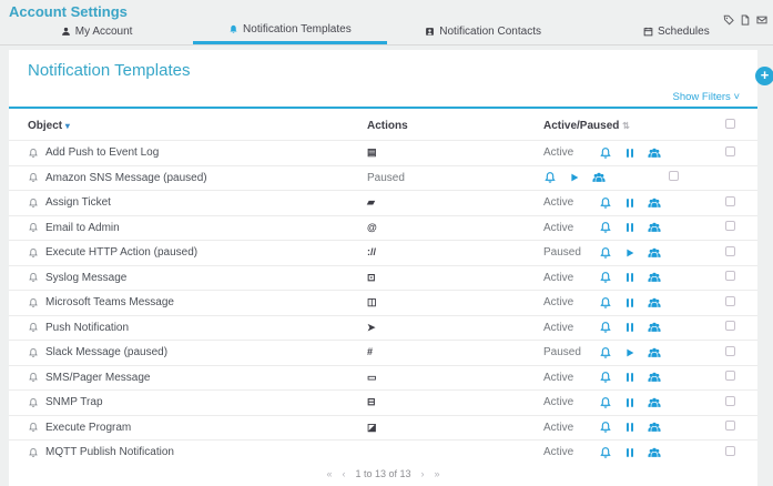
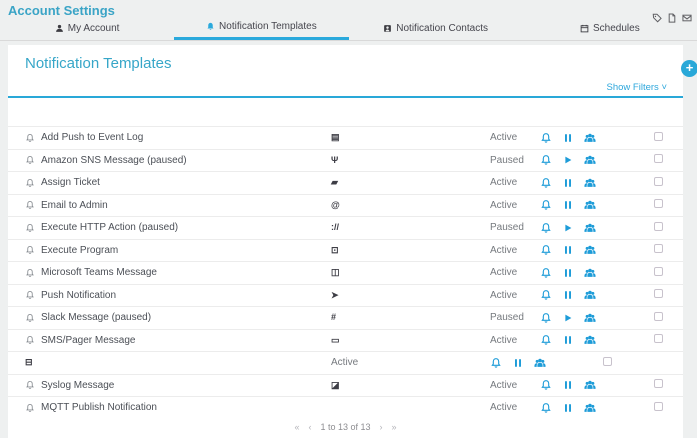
  Account Settings
  My Account
  Notification Templates
  Notification Contacts
  Schedules
  +
  Notification Templates
  Show Filters ˅
- Object ▾
- Actions
- Active/Paused ⇅
  Add Push to Event Log
  ▤
  Active
  Amazon SNS Message (paused)
+ Ψ
  Paused
  Assign Ticket
  ▰
  Active
  Email to Admin
  @
  Active
  Execute HTTP Action (paused)
  ://
  Paused
- Syslog Message
+ Execute Program
  ⊡
  Active
  Microsoft Teams Message
  ◫
  Active
  Push Notification
  ➤
  Active
  Slack Message (paused)
  #
  Paused
  SMS/Pager Message
  ▭
  Active
- SNMP Trap
  ⊟
  Active
- Execute Program
+ Syslog Message
  ◪
  Active
  MQTT Publish Notification
  Active
  «
  ‹
  1 to 13 of 13
  ›
  »
